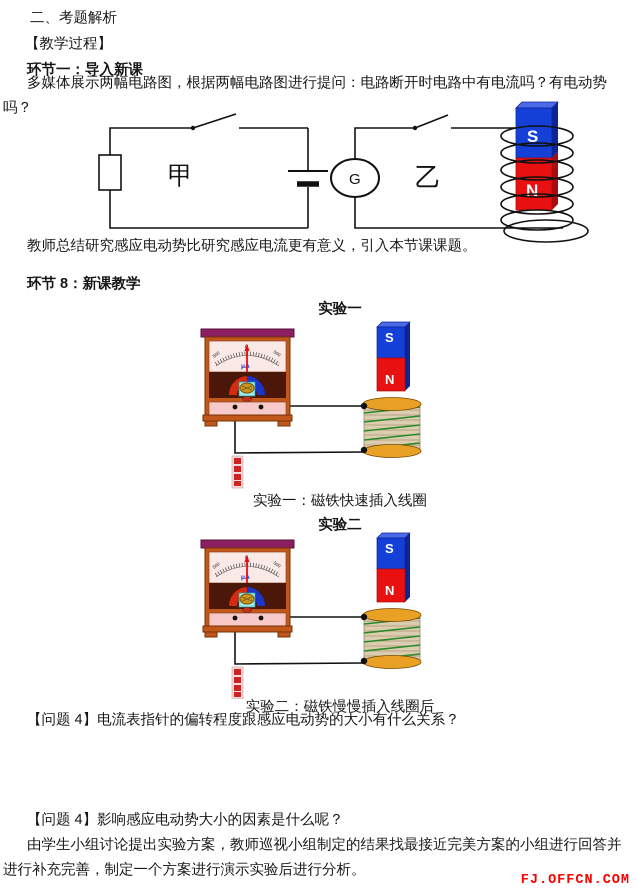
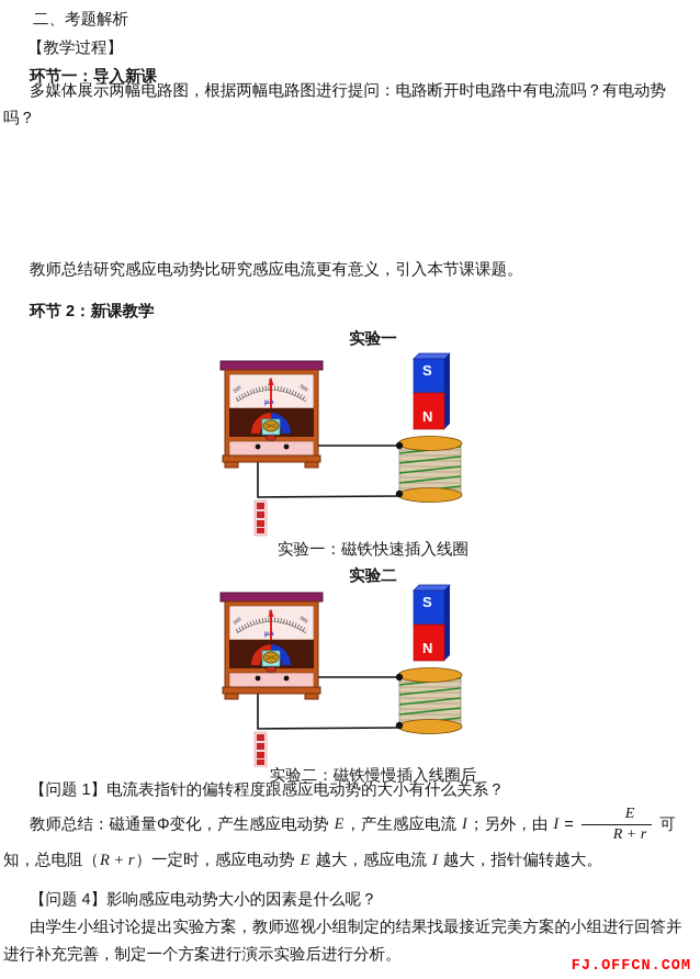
  二、考题解析
  【教学过程】
  环节一：导入新课
  多媒体展示两幅电路图，根据两幅电路图进行提问：电路断开时电路中有电流吗？有电动势吗？
- 甲
- G
- 乙
- S
- N
  教师总结研究感应电动势比研究感应电流更有意义，引入本节课课题。
- 环节 8：新课教学
+ 环节 2：新课教学
  实验一
  实验一：磁铁快速插入线圈
  实验二
  实验二：磁铁慢慢插入线圈后
- 【问题 4】电流表指针的偏转程度跟感应电动势的大小有什么关系？
+ 【问题 1】电流表指针的偏转程度跟感应电动势的大小有什么关系？
+ 教师总结：磁通量Φ变化，产生感应电动势 E，产生感应电流 I；另外，由 I =
+ E
+ R + r
+ 可知，总电阻（R + r）一定时，感应电动势 E 越大，感应电流 I 越大，指针偏转越大。
  【问题 4】影响感应电动势大小的因素是什么呢？
  由学生小组讨论提出实验方案，教师巡视小组制定的结果找最接近完美方案的小组进行回答并进行补充完善，制定一个方案进行演示实验后进行分析。
  FJ.OFFCN.COM
